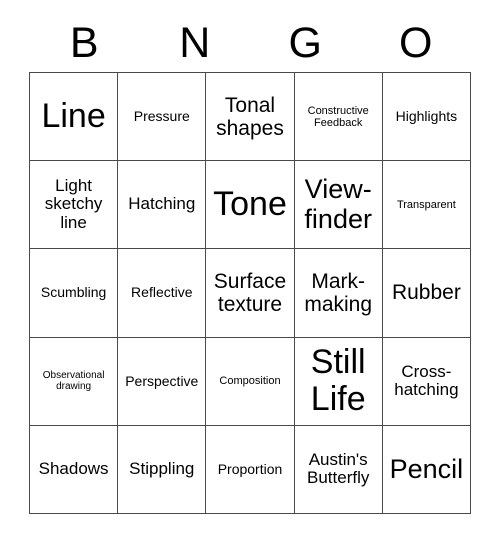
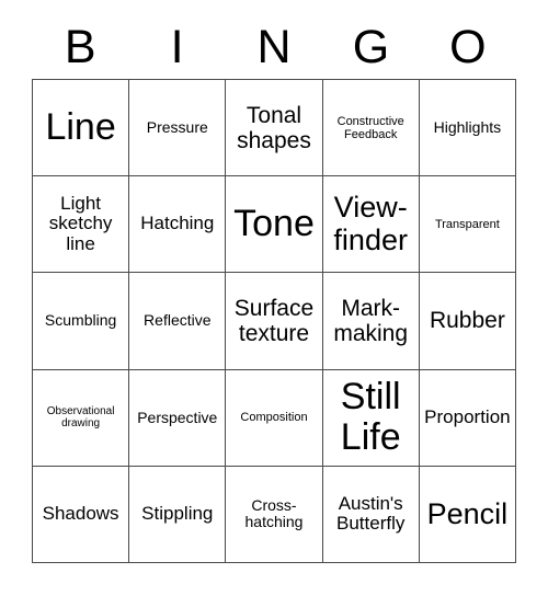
  B
+ I
  N
  G
  O
  Line
  Pressure
  Tonal shapes
  Constructive Feedback
  Highlights
  Light sketchy line
  Hatching
  Tone
  View-finder
  Transparent
  Scumbling
  Reflective
  Surface texture
  Mark-making
  Rubber
  Observational drawing
  Perspective
  Composition
  Still Life
- Cross-hatching
+ Proportion
  Shadows
  Stippling
- Proportion
+ Cross-hatching
  Austin's Butterfly
  Pencil
